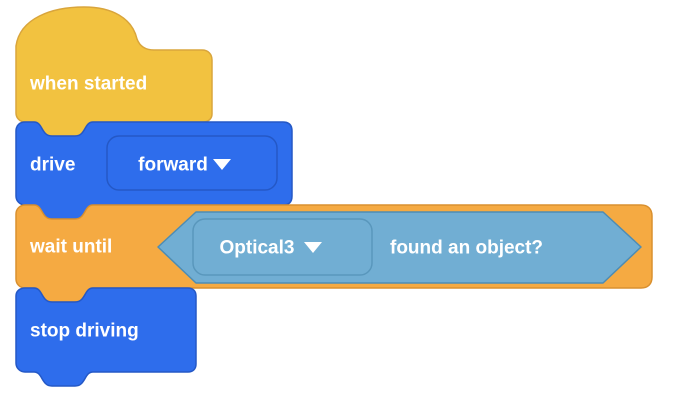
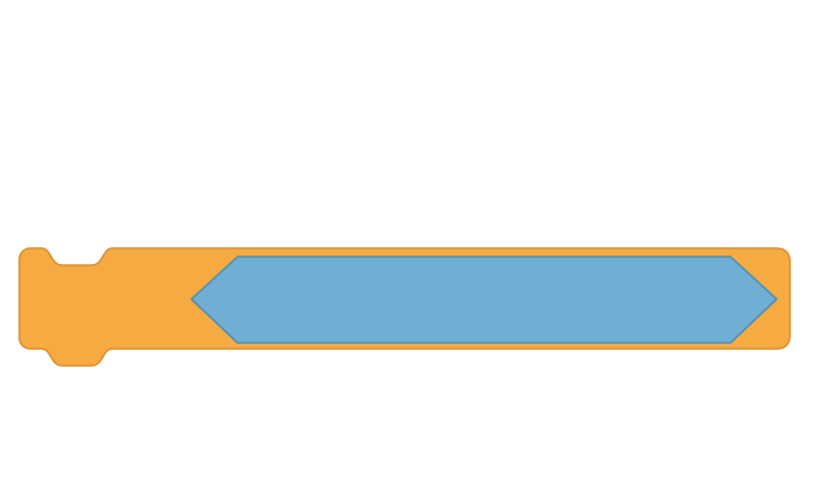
- when started
- drive
- forward
- wait until
- Optical3
- found an object?
- stop driving
